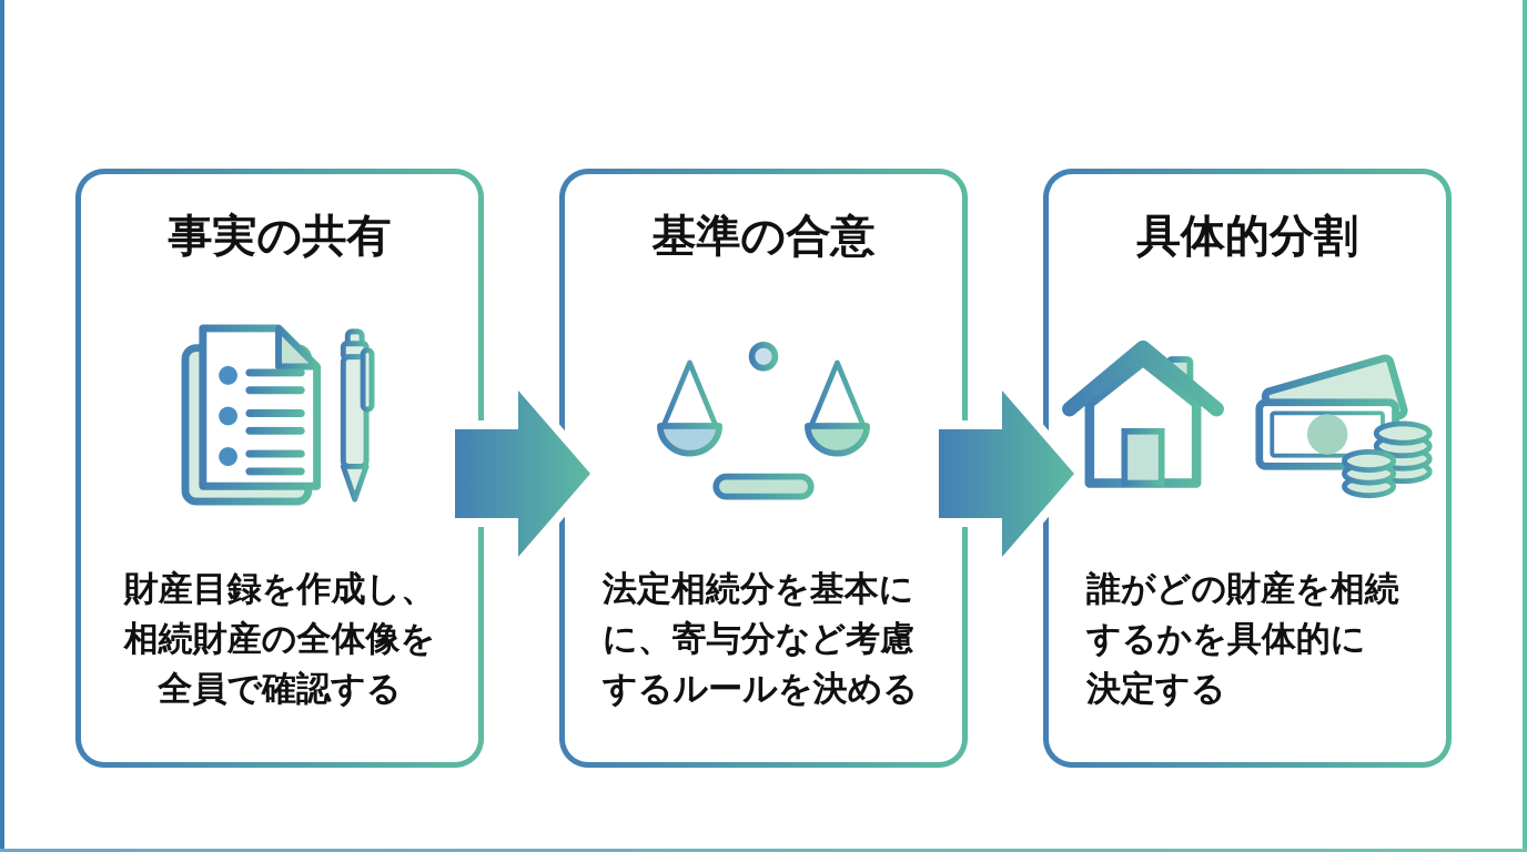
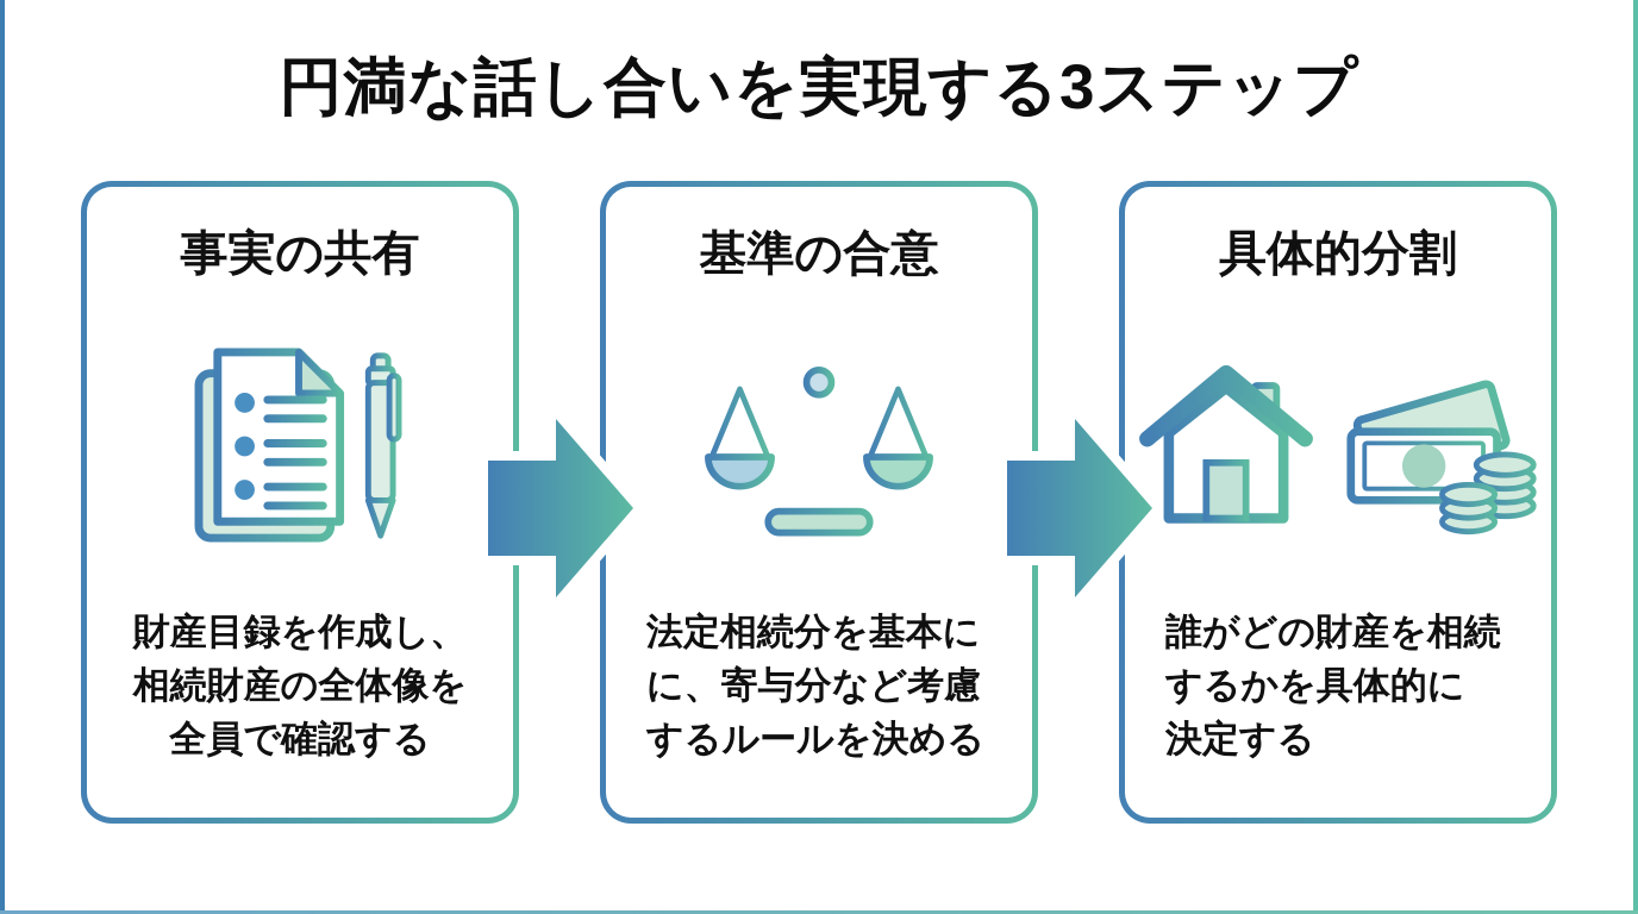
+ 円満な話し合いを実現する3ステップ
  事実の共有
  財産目録を作成し、
  相続財産の全体像を
  全員で確認する
  基準の合意
  法定相続分を基本に
  に、寄与分など考慮
  するルールを決める
  具体的分割
  誰がどの財産を相続
  するかを具体的に
  決定する
